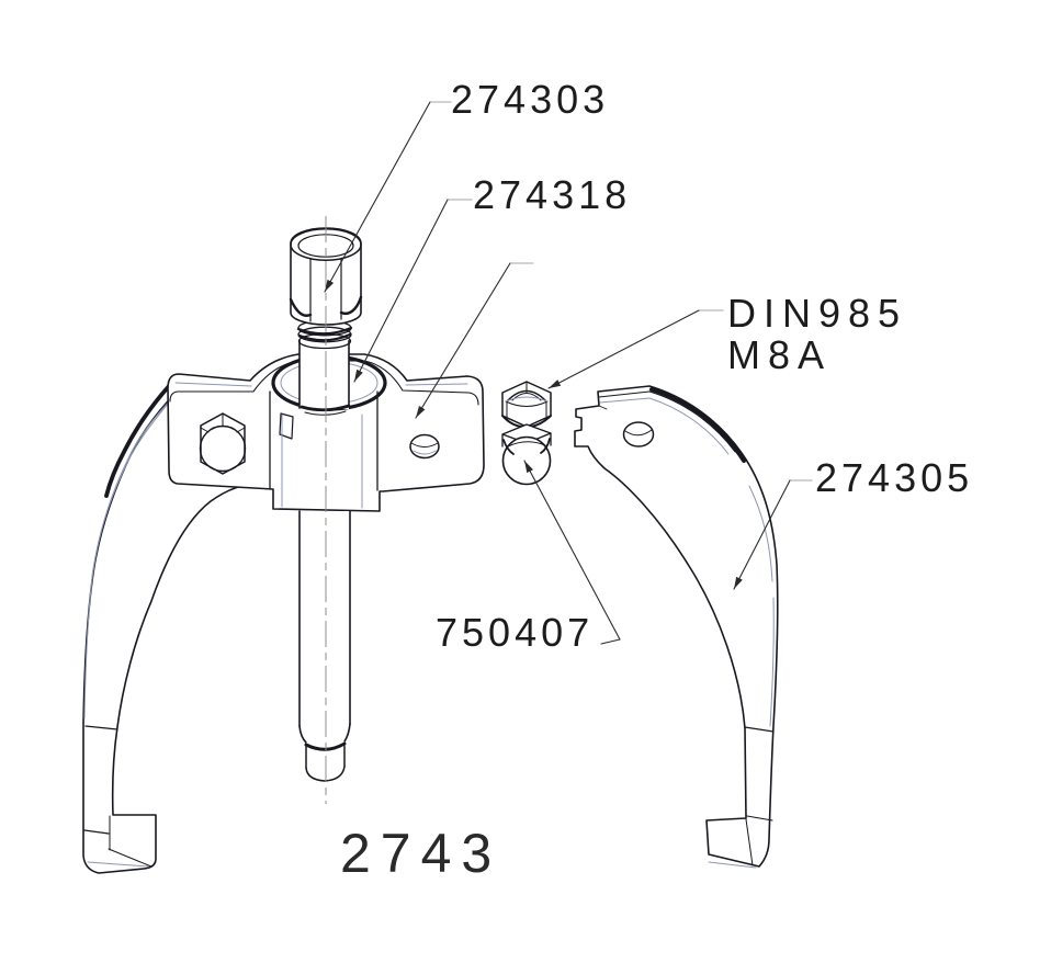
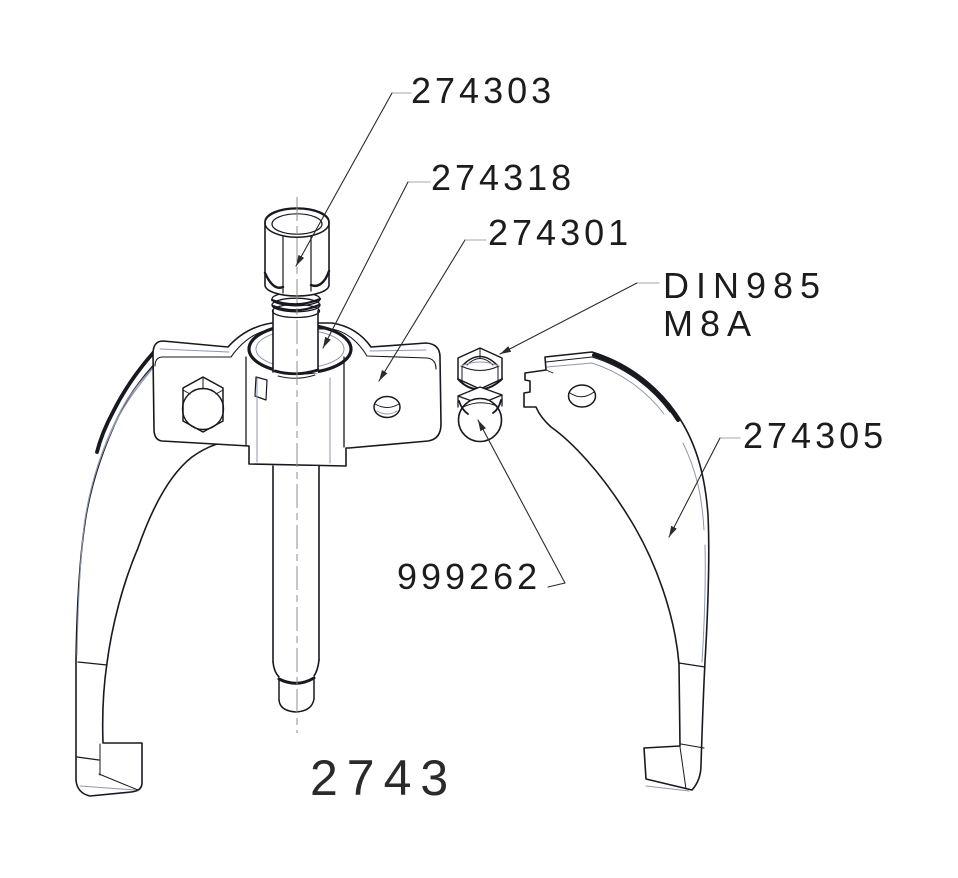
  274303
  274318
+ 274301
  DIN985
  M8A
  274305
- 750407
+ 999262
  2743
